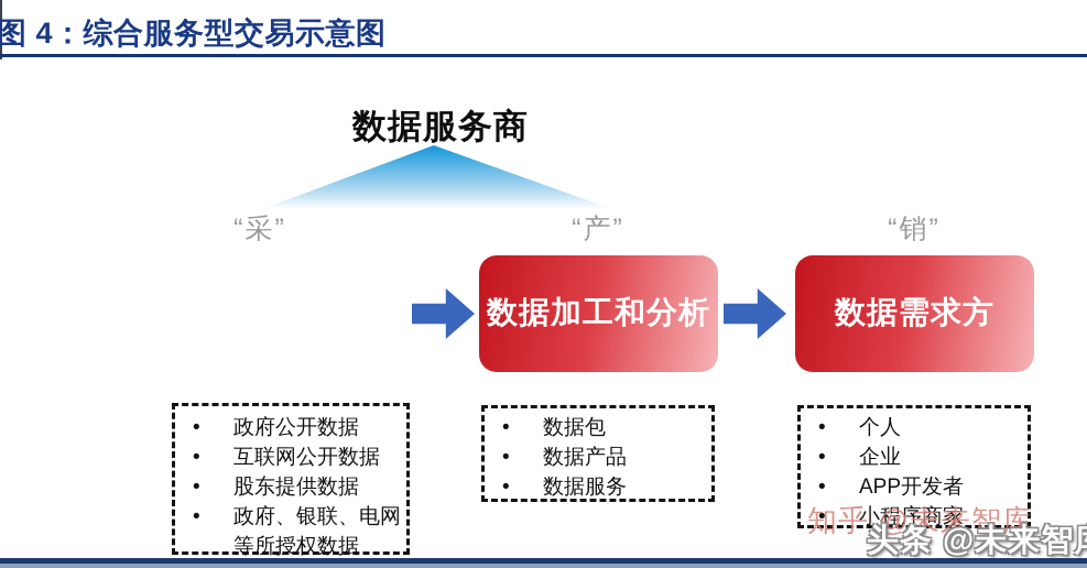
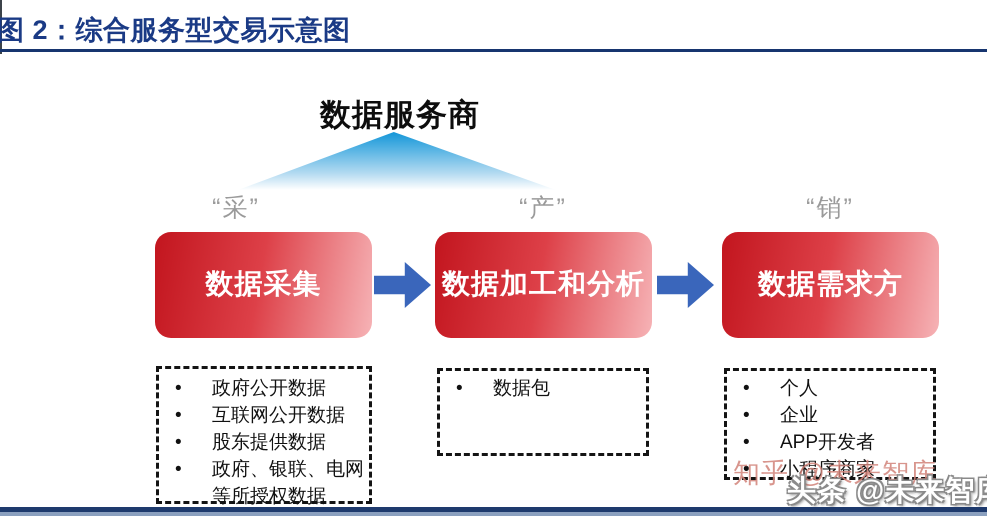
- 图 4：综合服务型交易示意图
+ 图 2：综合服务型交易示意图
  数据服务商
  “采”
  “产”
  “销”
+ 数据采集
  数据加工和分析
  数据需求方
  政府公开数据
  互联网公开数据
  股东提供数据
  政府、银联、电网等所授权数据
  数据包
- 数据产品
- 数据服务
  个人
  企业
  APP开发者
  小程序商家
  知乎 @未来智库
  头条 @未来智
